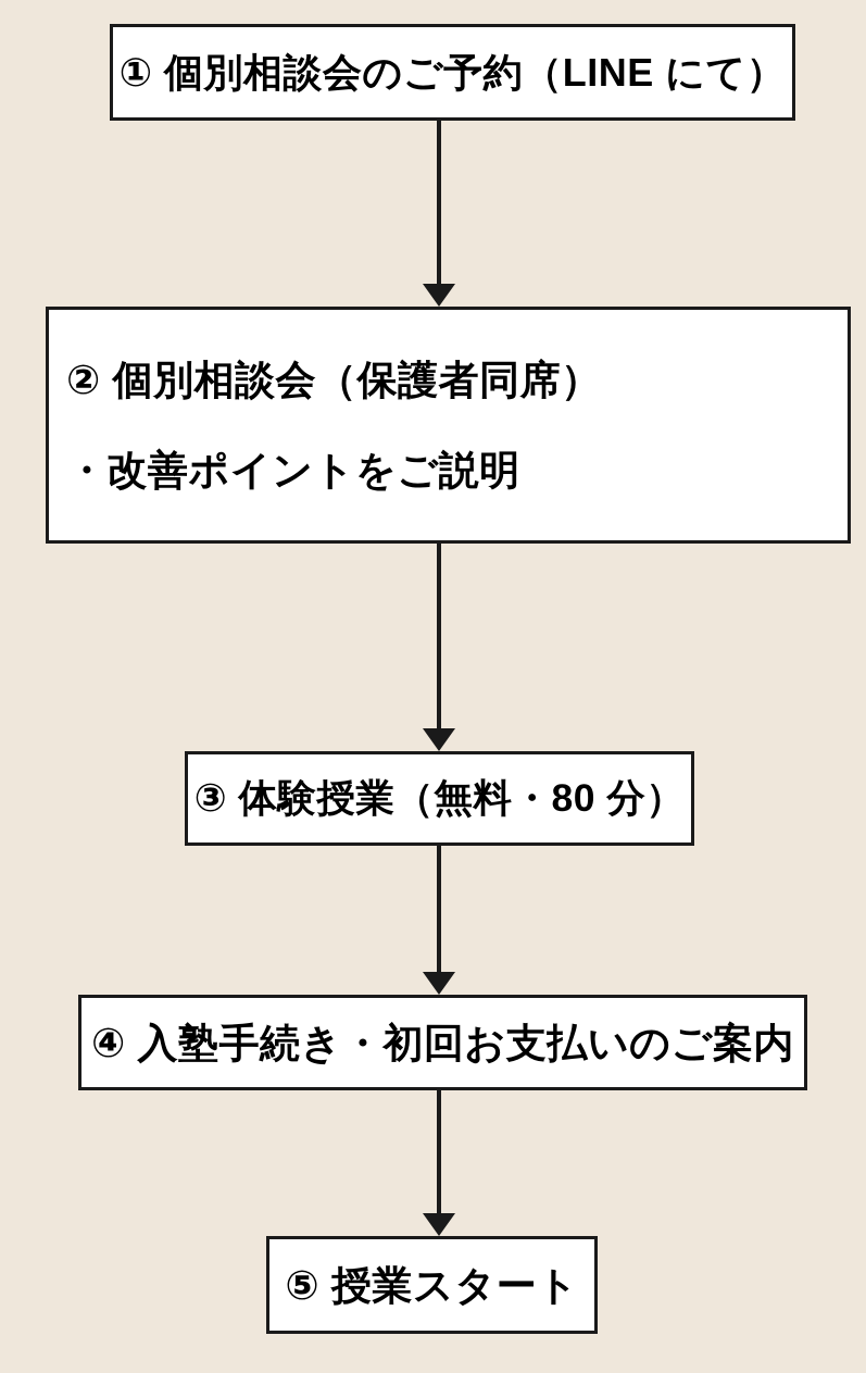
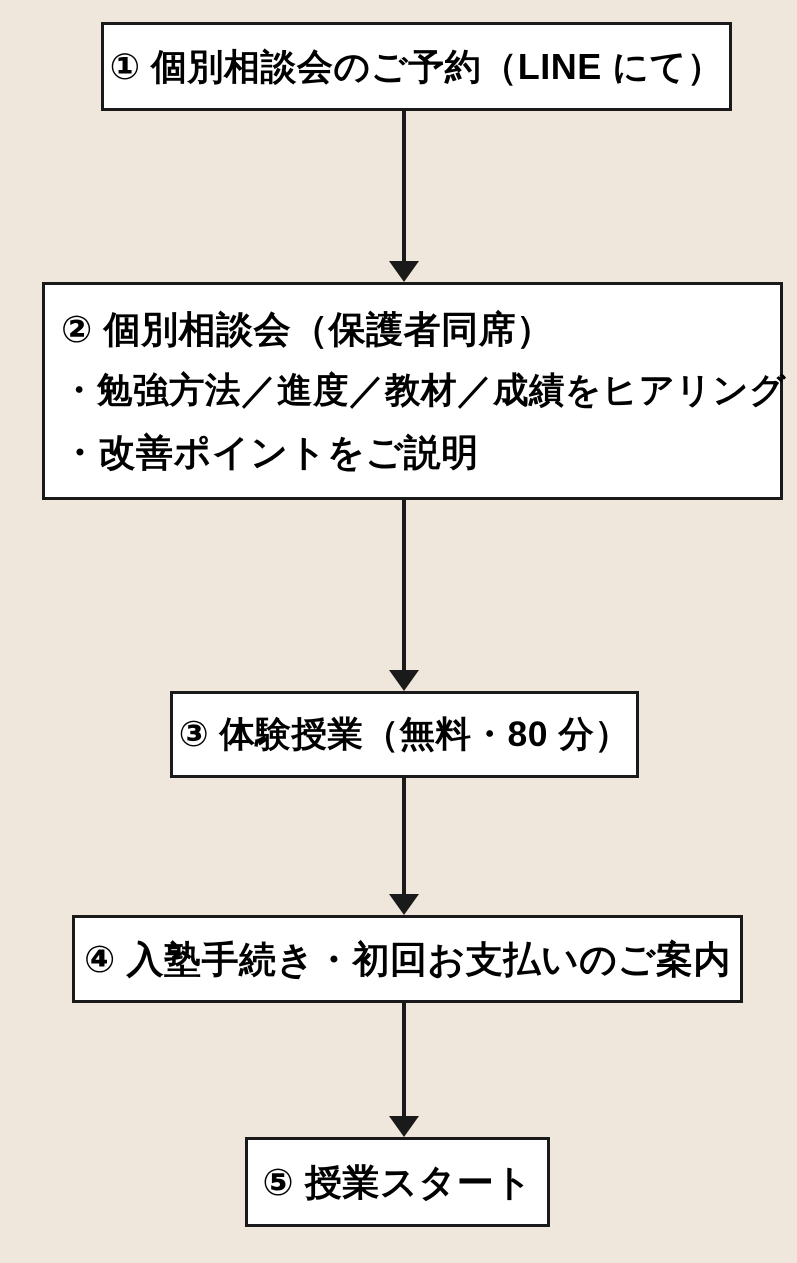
  ① 個別相談会のご予約（LINE にて）
  ② 個別相談会（保護者同席）
+ ・勉強方法／進度／教材／成績をヒアリング
  ・改善ポイントをご説明
  ③ 体験授業（無料・80 分）
  ④ 入塾手続き・初回お支払いのご案内
  ⑤ 授業スタート
